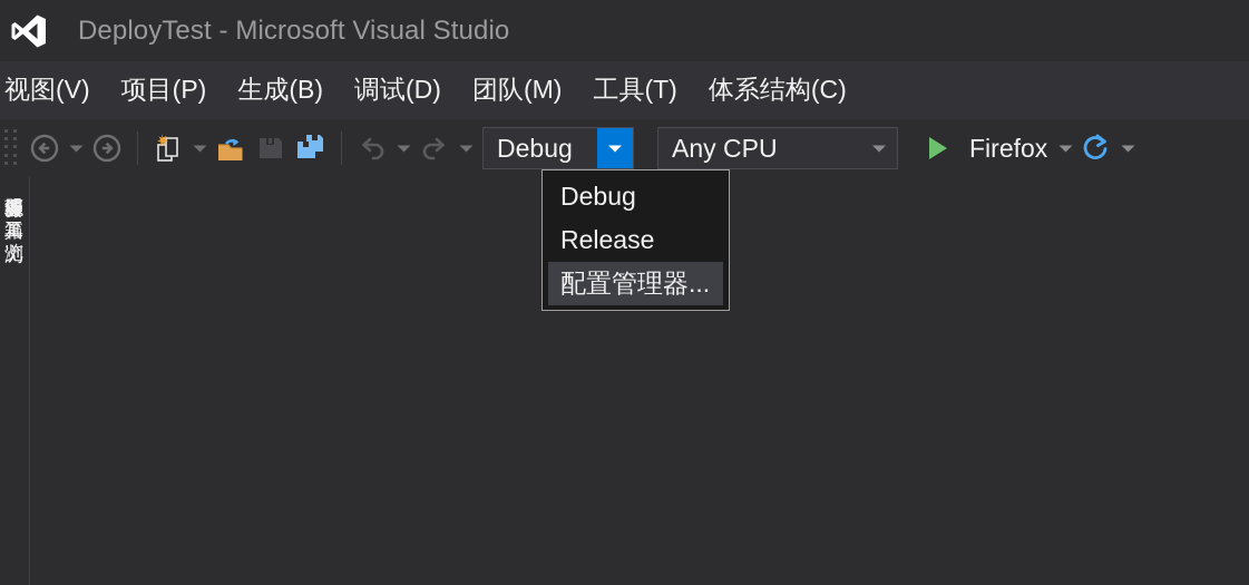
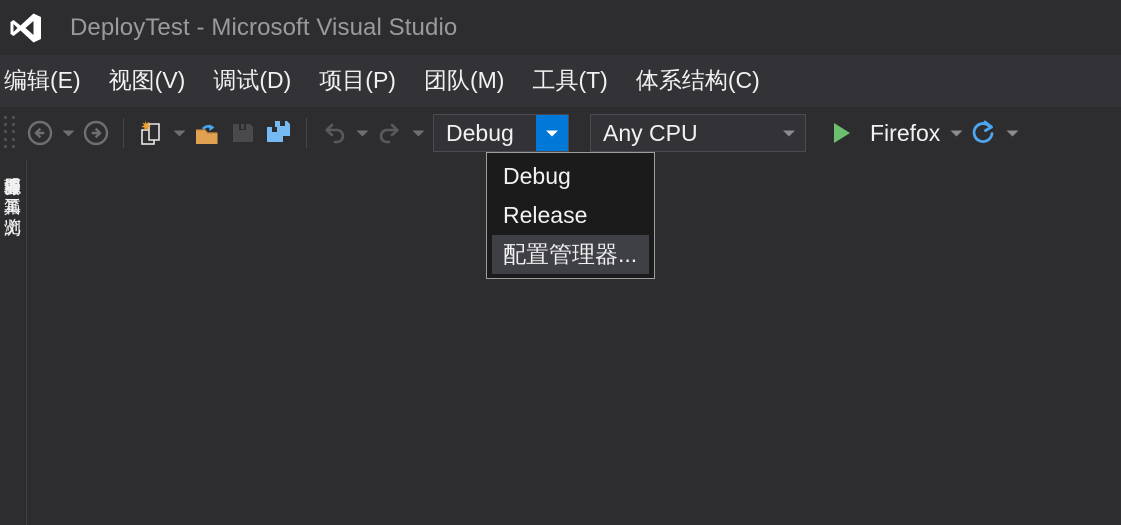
  DeployTest - Microsoft Visual Studio
+ 编辑(E)
  视图(V)
- 项目(P)
+ 调试(D)
- 生成(B)
- 调试(D)
+ 项目(P)
  团队(M)
  工具(T)
  体系结构(C)
  Debug
  Any CPU
  Firefox
  Debug
  Release
  配置管理器...
